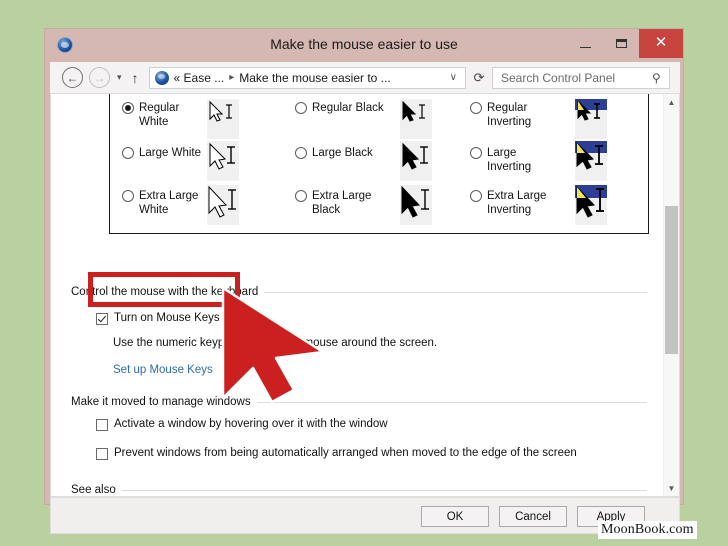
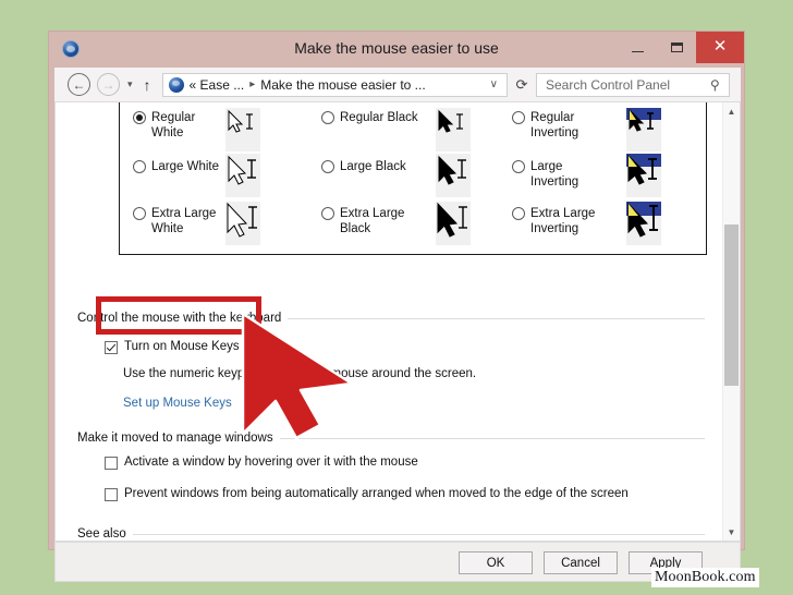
  Make the mouse easier to use
  ✕
  ←
  →
  ▾
  ↑
  « Ease ...
  ▸
  Make the mouse easier to ...
  ∨
  ⟳
  Search Control Panel
  Regular
  White
  Large White
  Extra Large
  White
  Regular Black
  Large Black
  Extra Large
  Black
  Regular
  Inverting
  Large
  Inverting
  Extra Large
  Inverting
  Control the mouse with the keboard
  Turn on Mouse Keys
  Use the numeric keypouse around the screen.
  Set up Mouse Keys
  Make it moved to manage windows
- Activate a window by hovering over it with the window
+ Activate a window by hovering over it with the mouse
  Prevent windows from being automatically arranged when moved to the edge of the screen
  See also
  ▲
  ▼
  OK
  Cancel
  Apply
  MoonBook.com
